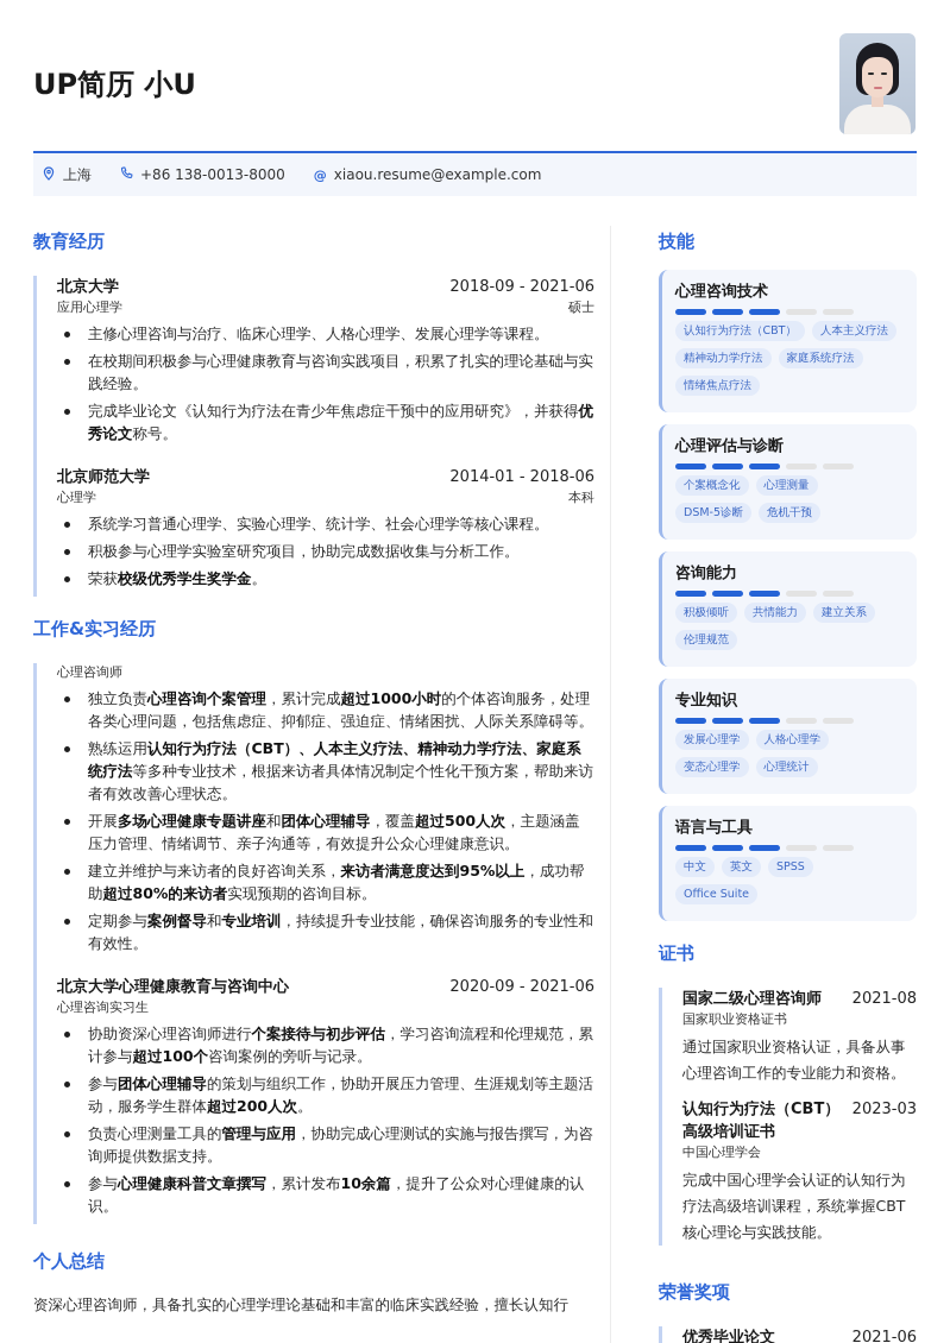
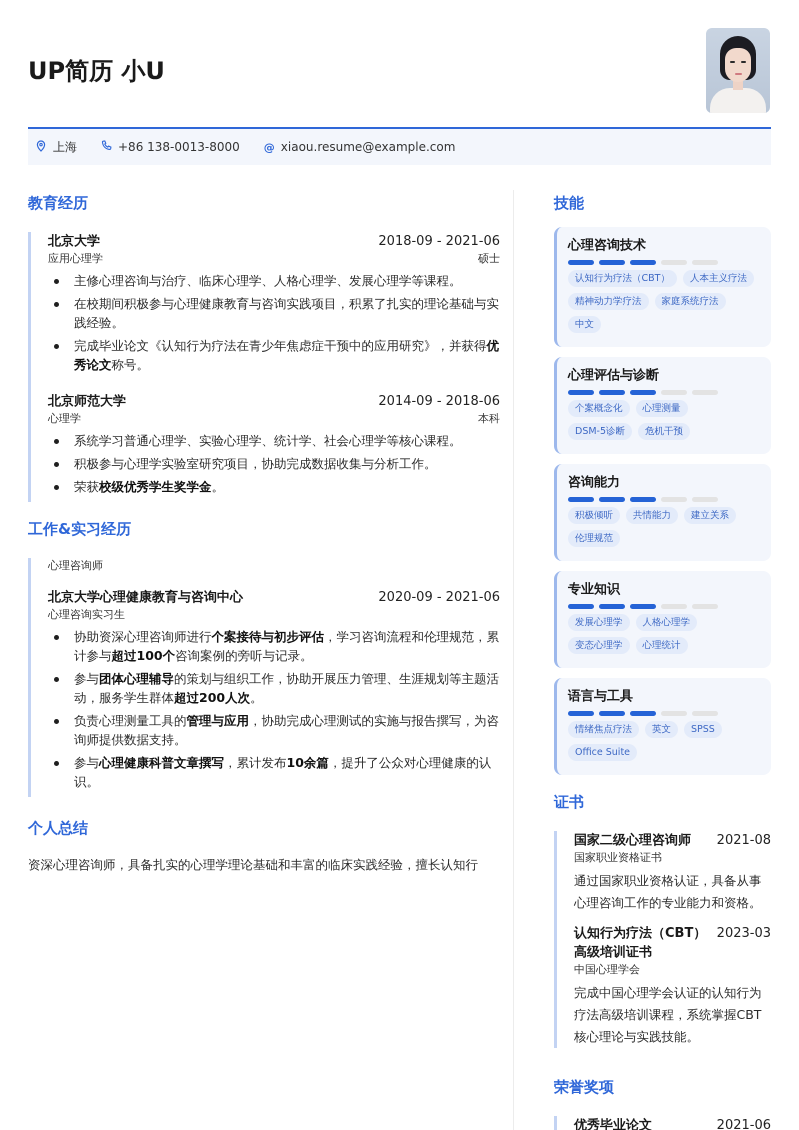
  UP简历 小U
  上海
  +86 138-0013-8000
  @
  xiaou.resume@example.com
  教育经历
  北京大学
  2018-09 - 2021-06
  应用心理学
  硕士
  主修心理咨询与治疗、临床心理学、人格心理学、发展心理学等课程。
  在校期间积极参与心理健康教育与咨询实践项目，积累了扎实的理论基础与实践经验。
  完成毕业论文《认知行为疗法在青少年焦虑症干预中的应用研究》，并获得优秀论文称号。
  北京师范大学
- 2014-01 - 2018-06
+ 2014-09 - 2018-06
  心理学
  本科
  系统学习普通心理学、实验心理学、统计学、社会心理学等核心课程。
  积极参与心理学实验室研究项目，协助完成数据收集与分析工作。
  荣获校级优秀学生奖学金。
  工作&实习经历
  心理咨询师
- 独立负责心理咨询个案管理，累计完成超过1000小时的个体咨询服务，处理各类心理问题，包括焦虑症、抑郁症、强迫症、情绪困扰、人际关系障碍等。
- 熟练运用认知行为疗法（CBT）、人本主义疗法、精神动力学疗法、家庭系统疗法等多种专业技术，根据来访者具体情况制定个性化干预方案，帮助来访者有效改善心理状态。
- 开展多场心理健康专题讲座和团体心理辅导，覆盖超过500人次，主题涵盖压力管理、情绪调节、亲子沟通等，有效提升公众心理健康意识。
- 建立并维护与来访者的良好咨询关系，来访者满意度达到95%以上，成功帮助超过80%的来访者实现预期的咨询目标。
- 定期参与案例督导和专业培训，持续提升专业技能，确保咨询服务的专业性和有效性。
  北京大学心理健康教育与咨询中心
  2020-09 - 2021-06
  心理咨询实习生
  协助资深心理咨询师进行个案接待与初步评估，学习咨询流程和伦理规范，累计参与超过100个咨询案例的旁听与记录。
  参与团体心理辅导的策划与组织工作，协助开展压力管理、生涯规划等主题活动，服务学生群体超过200人次。
  负责心理测量工具的管理与应用，协助完成心理测试的实施与报告撰写，为咨询师提供数据支持。
  参与心理健康科普文章撰写，累计发布10余篇，提升了公众对心理健康的认识。
  个人总结
  资深心理咨询师，具备扎实的心理学理论基础和丰富的临床实践经验，擅长认知行
  技能
  心理咨询技术
  认知行为疗法（CBT）
  人本主义疗法
  精神动力学疗法
  家庭系统疗法
- 情绪焦点疗法
+ 中文
  心理评估与诊断
  个案概念化
  心理测量
  DSM-5诊断
  危机干预
  咨询能力
  积极倾听
  共情能力
  建立关系
  伦理规范
  专业知识
  发展心理学
  人格心理学
  变态心理学
  心理统计
  语言与工具
- 中文
+ 情绪焦点疗法
  英文
  SPSS
  Office Suite
  证书
  国家二级心理咨询师
  2021-08
  国家职业资格证书
  通过国家职业资格认证，具备从事心理咨询工作的专业能力和资格。
  认知行为疗法（CBT）高级培训证书
  2023-03
  中国心理学会
  完成中国心理学会认证的认知行为疗法高级培训课程，系统掌握CBT核心理论与实践技能。
  荣誉奖项
  优秀毕业论文
  2021-06
